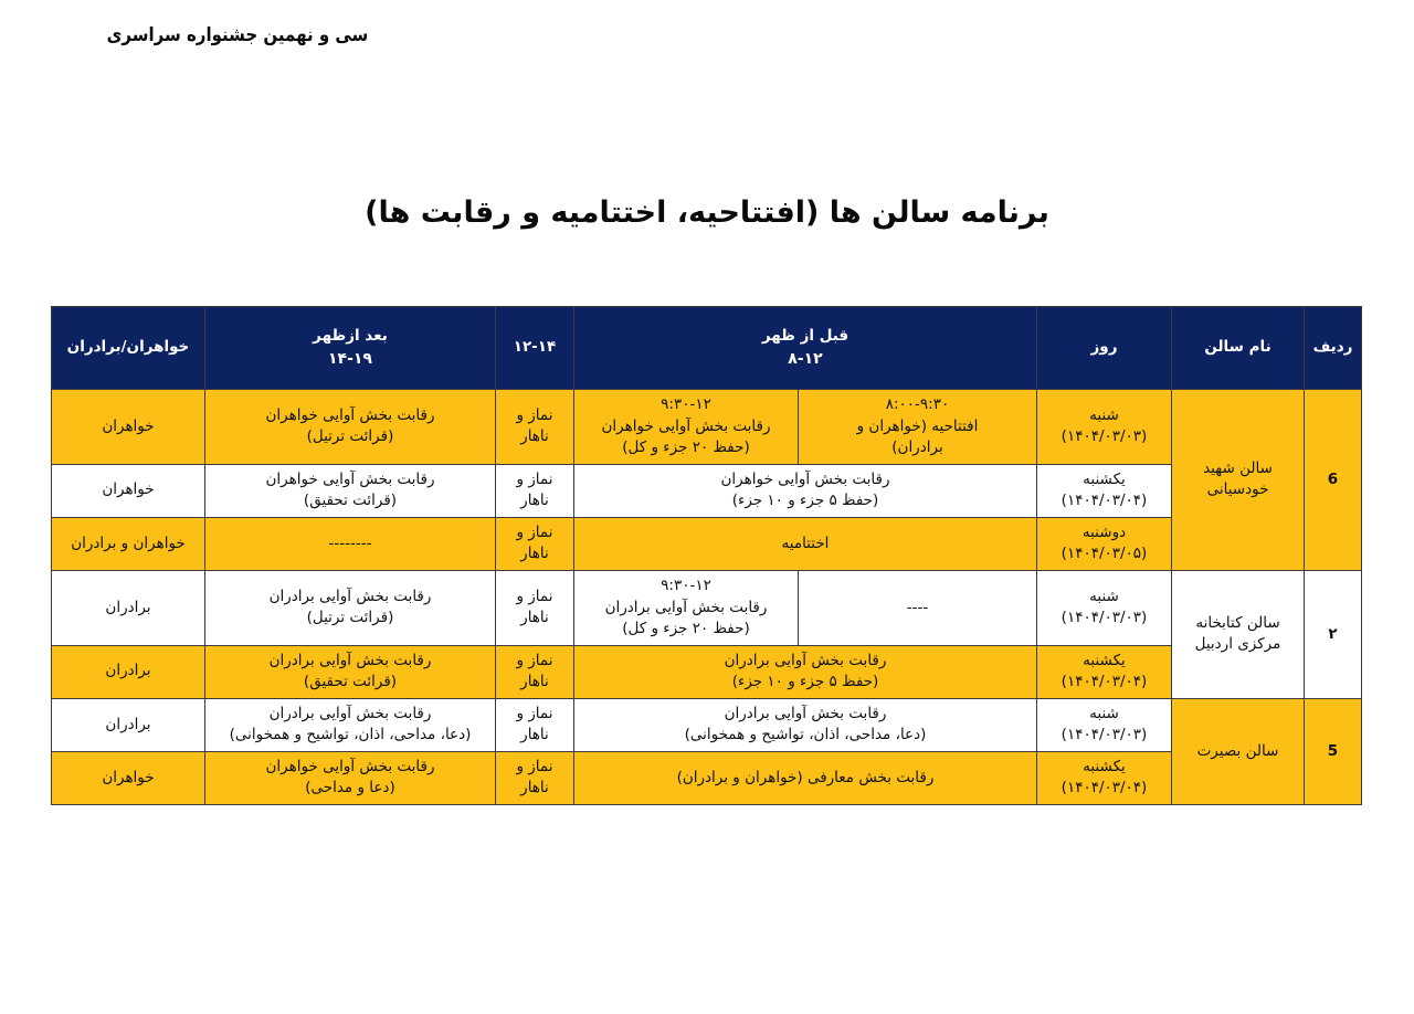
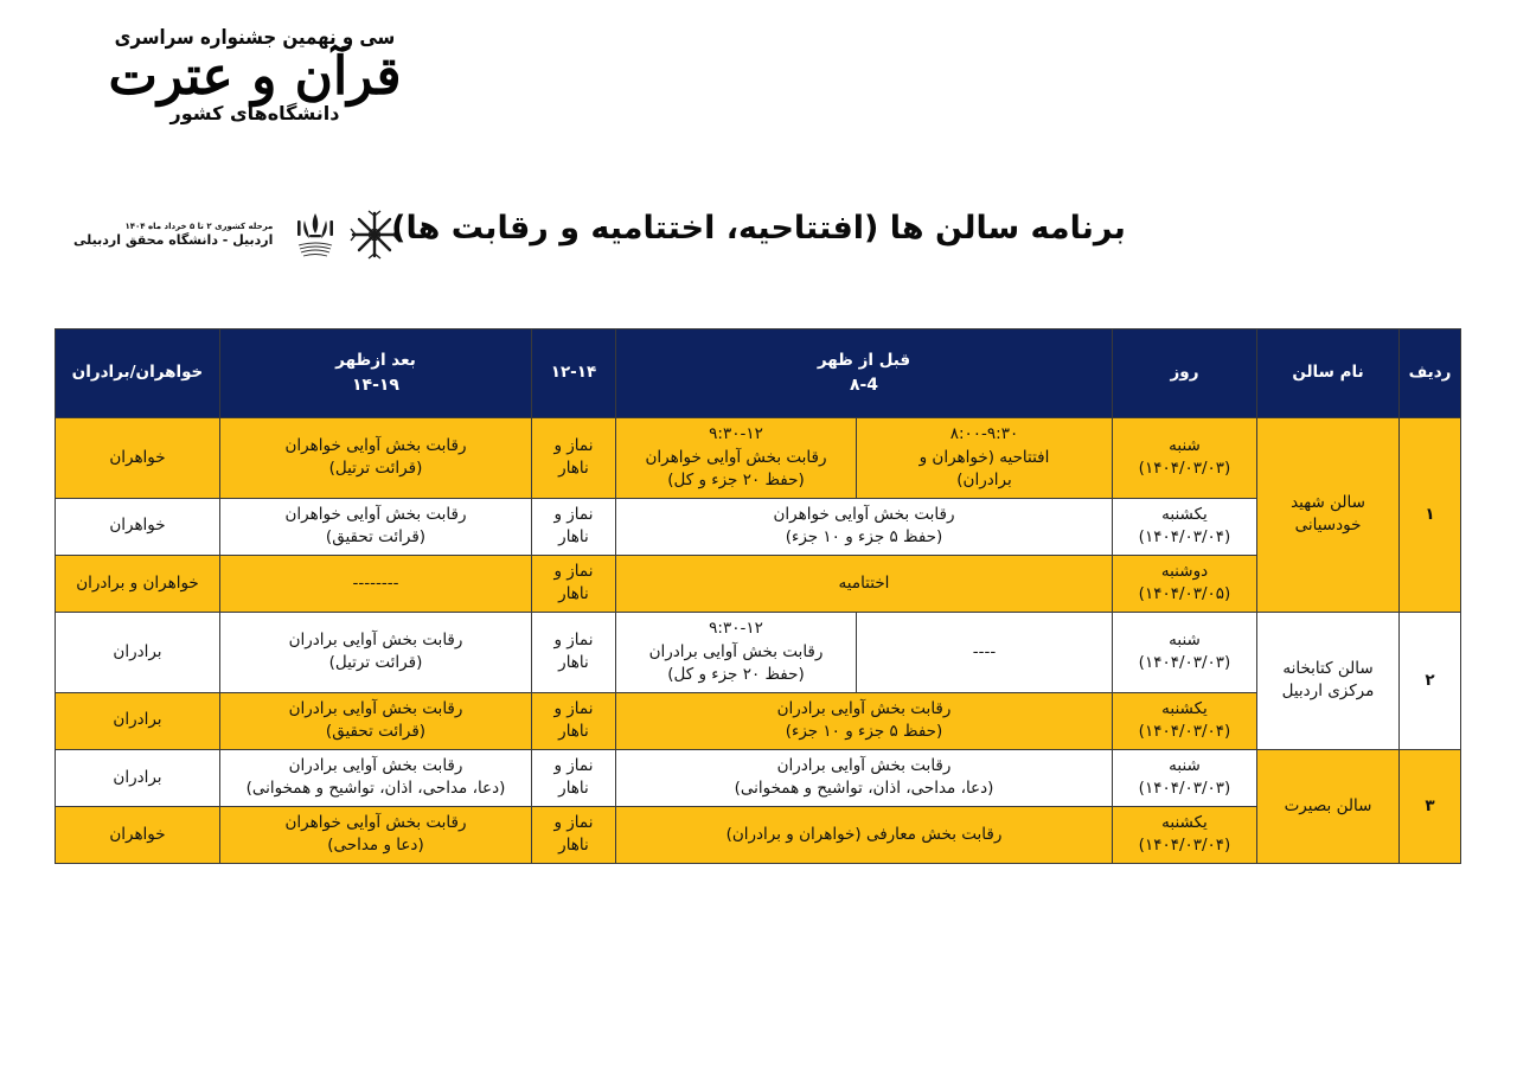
  سی و نهمین جشنواره سراسری
+ قرآن و عترت
+ دانشگاه‌های کشور
+ مرحله کشوری ۲ تا ۵ خرداد ماه ۱۴۰۴
+ اردبیل - دانشگاه محقق اردبیلی
  برنامه سالن ها (افتتاحیه، اختتامیه و رقابت ها)
- ردیف	نام سالن	روز	قبل از ظهر ۸-۱۲	۱۲-۱۴	بعد ازظهر ۱۴-۱۹	خواهران/برادران
+ ردیف	نام سالن	روز	قبل از ظهر ۸-4	۱۲-۱۴	بعد ازظهر ۱۴-۱۹	خواهران/برادران
- 6	سالن شهید خودسیانی	شنبه (۱۴۰۴/۰۳/۰۳)	۸:۰۰-۹:۳۰ افتتاحیه (خواهران و برادران)	۹:۳۰-۱۲ رقابت بخش آوایی خواهران (حفظ ۲۰ جزء و کل)	نماز و ناهار	رقابت بخش آوایی خواهران (قرائت ترتیل)	خواهران
+ ۱	سالن شهید خودسیانی	شنبه (۱۴۰۴/۰۳/۰۳)	۸:۰۰-۹:۳۰ افتتاحیه (خواهران و برادران)	۹:۳۰-۱۲ رقابت بخش آوایی خواهران (حفظ ۲۰ جزء و کل)	نماز و ناهار	رقابت بخش آوایی خواهران (قرائت ترتیل)	خواهران
  یکشنبه (۱۴۰۴/۰۳/۰۴)	رقابت بخش آوایی خواهران (حفظ ۵ جزء و ۱۰ جزء)	نماز و ناهار	رقابت بخش آوایی خواهران (قرائت تحقیق)	خواهران
  دوشنبه (۱۴۰۴/۰۳/۰۵)	اختتامیه	نماز و ناهار	--------	خواهران و برادران
  ۲	سالن کتابخانه مرکزی اردبیل	شنبه (۱۴۰۴/۰۳/۰۳)	----	۹:۳۰-۱۲ رقابت بخش آوایی برادران (حفظ ۲۰ جزء و کل)	نماز و ناهار	رقابت بخش آوایی برادران (قرائت ترتیل)	برادران
  یکشنبه (۱۴۰۴/۰۳/۰۴)	رقابت بخش آوایی برادران (حفظ ۵ جزء و ۱۰ جزء)	نماز و ناهار	رقابت بخش آوایی برادران (قرائت تحقیق)	برادران
- 5	سالن بصیرت	شنبه (۱۴۰۴/۰۳/۰۳)	رقابت بخش آوایی برادران (دعا، مداحی، اذان، تواشیح و همخوانی)	نماز و ناهار	رقابت بخش آوایی برادران (دعا، مداحی، اذان، تواشیح و همخوانی)	برادران
+ ۳	سالن بصیرت	شنبه (۱۴۰۴/۰۳/۰۳)	رقابت بخش آوایی برادران (دعا، مداحی، اذان، تواشیح و همخوانی)	نماز و ناهار	رقابت بخش آوایی برادران (دعا، مداحی، اذان، تواشیح و همخوانی)	برادران
  یکشنبه (۱۴۰۴/۰۳/۰۴)	رقابت بخش معارفی (خواهران و برادران)	نماز و ناهار	رقابت بخش آوایی خواهران (دعا و مداحی)	خواهران
